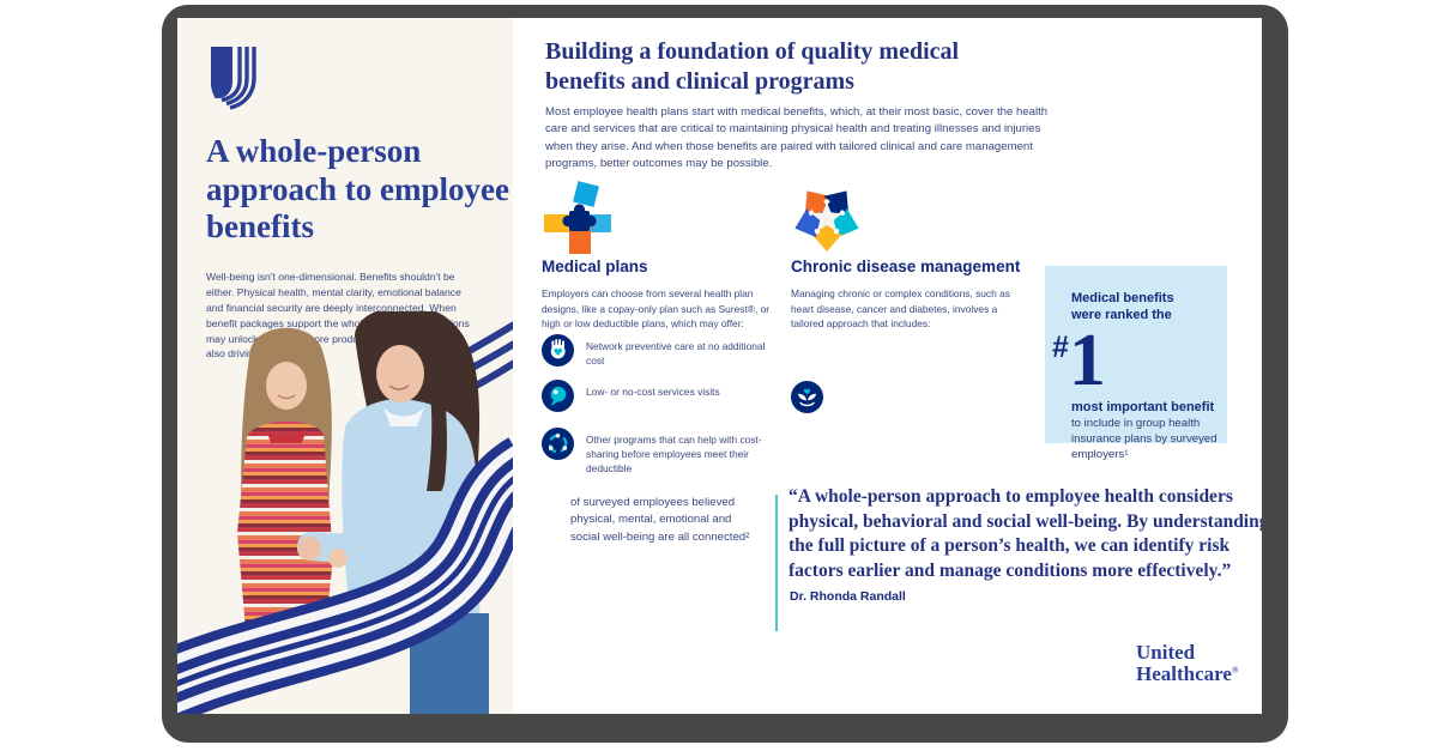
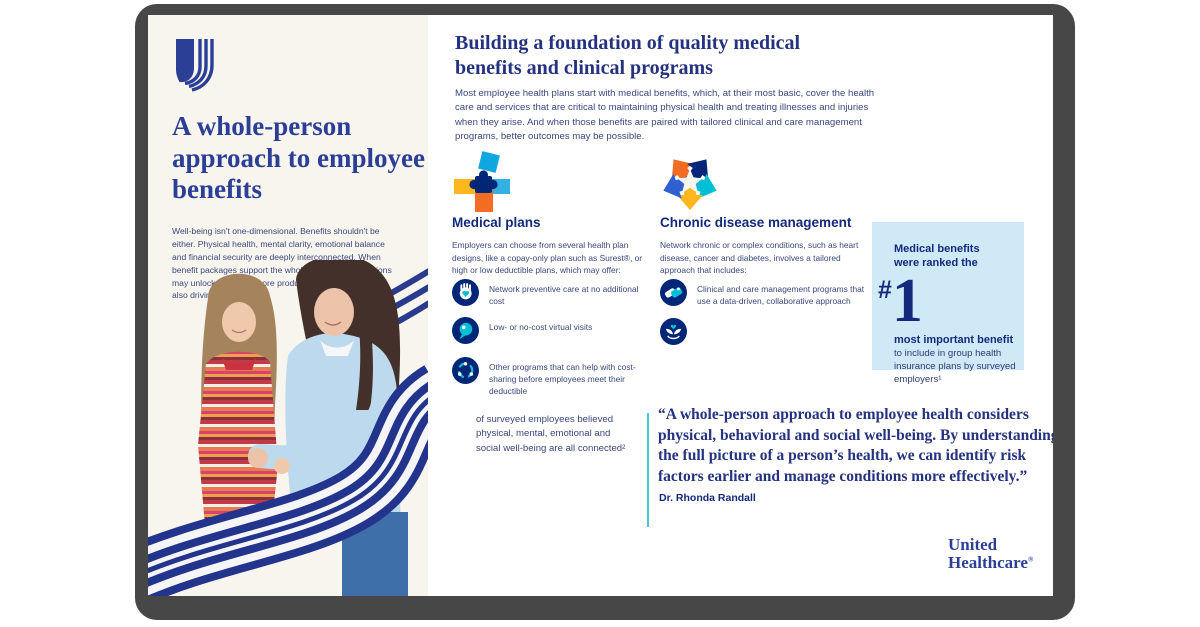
  A whole-person approach to employee benefits
  Well-being isn't one-dimensional. Benefits shouldn't be either. Physical health, mental clarity, emotional balance and financial security are deeply interconnected. When benefit packages support the whoons may unlockore prod also drivi
  Building a foundation of quality medical benefits and clinical programs
  Most employee health plans start with medical benefits, which, at their most basic, cover the health care and services that are critical to maintaining physical health and treating illnesses and injuries when they arise. And when those benefits are paired with tailored clinical and care management programs, better outcomes may be possible.
  Medical plans
  Employers can choose from several health plan designs, like a copay-only plan such as Surest®, or high or low deductible plans, which may offer:
  Network preventive care at no additional cost
- Low- or no-cost services visits
+ Low- or no-cost virtual visits
  Other programs that can help with cost-sharing before employees meet their deductible
  Chronic disease management
- Managing chronic or complex conditions, such as heart disease, cancer and diabetes, involves a tailored approach that includes:
+ Network chronic or complex conditions, such as heart disease, cancer and diabetes, involves a tailored approach that includes:
+ Clinical and care management programs that use a data-driven, collaborative approach
  Medical benefits were ranked the
  #
  1
  most important benefit
  to include in group health insurance plans by surveyed employers¹
  of surveyed employees believed physical, mental, emotional and social well-being are all connected²
  “A whole-person approach to employee health considers physical, behavioral and social well-being. By understandin the full picture of a person’s health, we can identify risk factors earlier and manage conditions more effectively.”
  Dr. Rhonda Randall
  United
  Healthcare®
